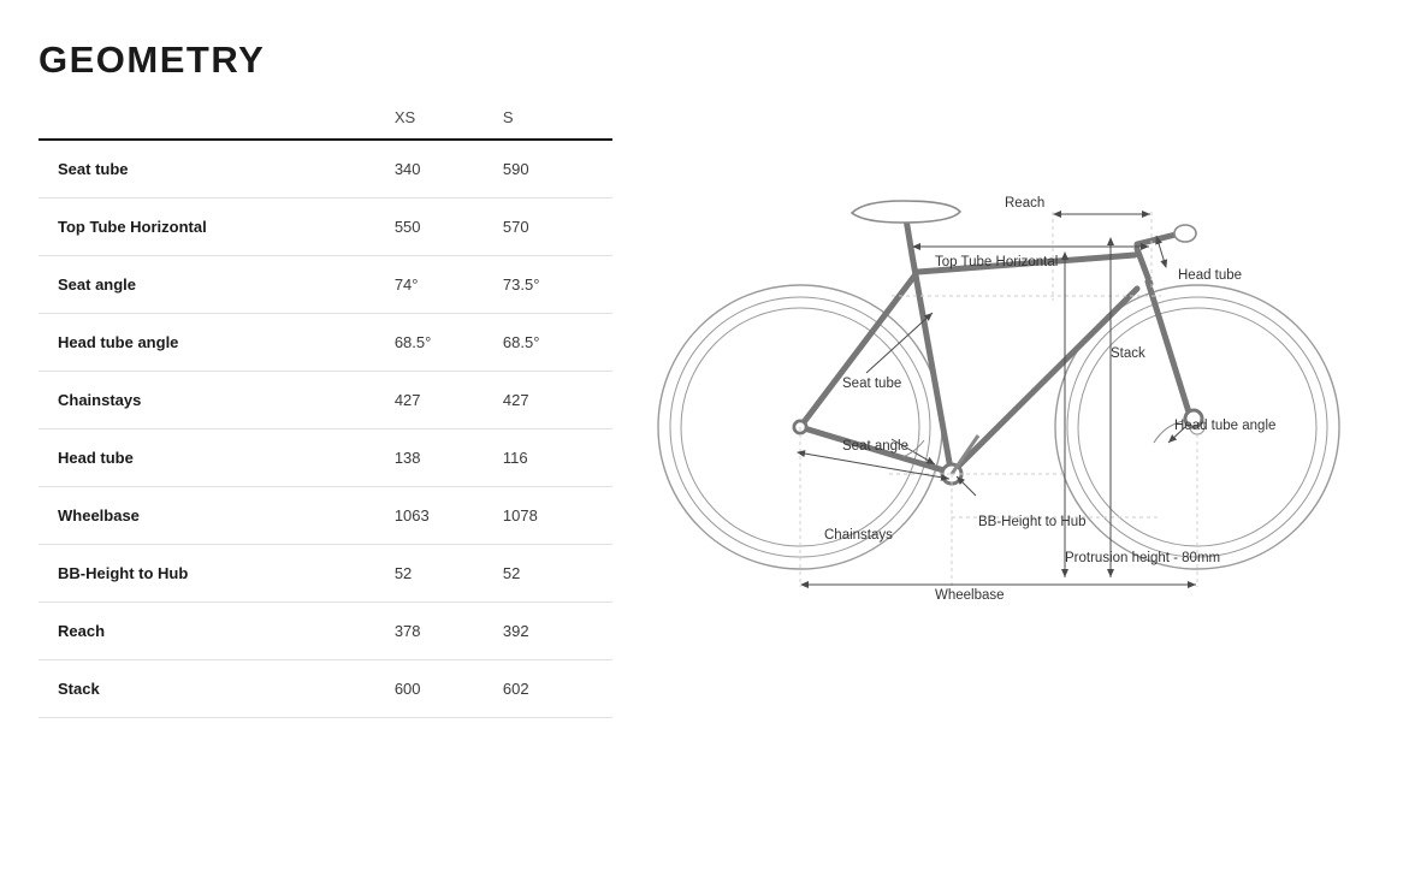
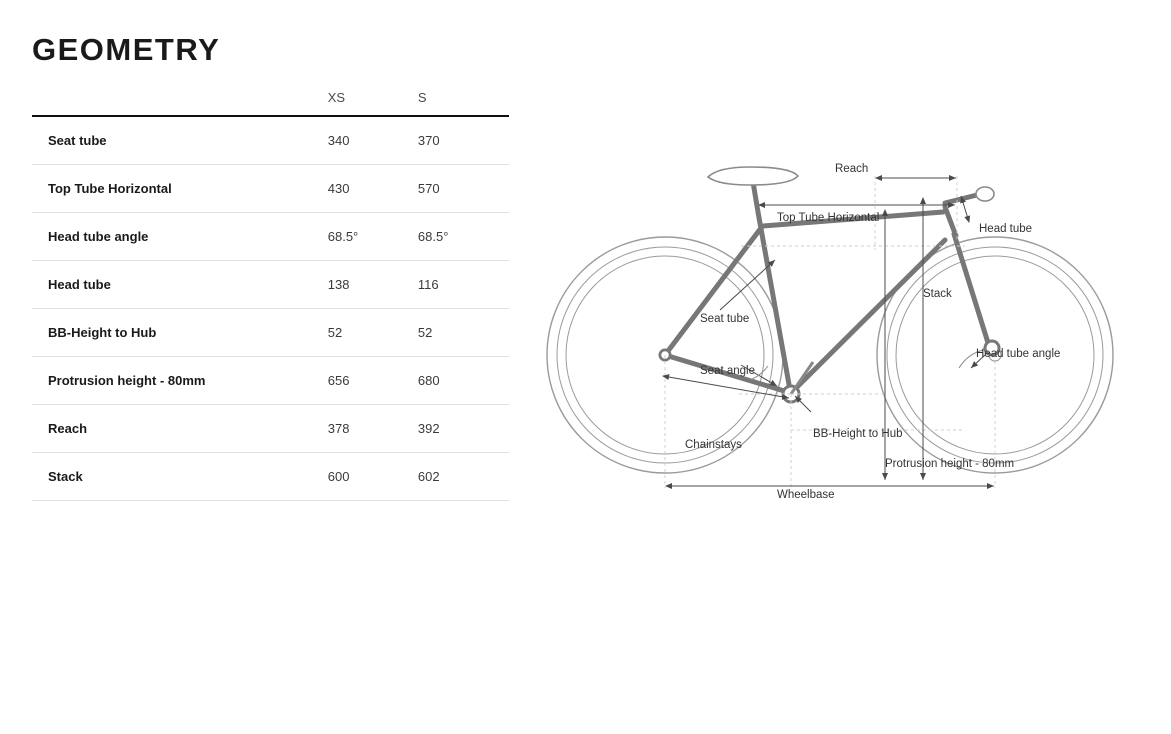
  GEOMETRY
  	XS	S
- Seat tube	340	590
+ Seat tube	340	370
- Top Tube Horizontal	550	570
+ Top Tube Horizontal	430	570
- Seat angle	74°	73.5°
  Head tube angle	68.5°	68.5°
- Chainstays	427	427
  Head tube	138	116
- Wheelbase	1063	1078
  BB-Height to Hub	52	52
+ Protrusion height - 80mm	656	680
  Reach	378	392
  Stack	600	602
  Reach
  Top Tube Horizontal
  Head tube
  Stack
  Seat tube
  Seat angle
  Head tube angle
  Chainstays
  BB-Height to Hub
  Protrusion height - 80mm
  Wheelbase
